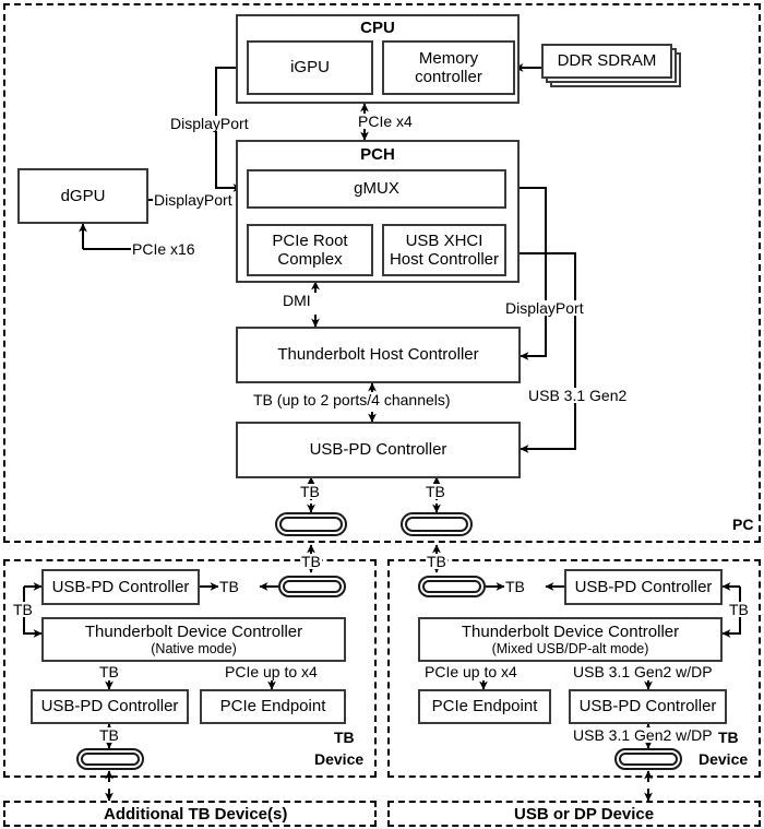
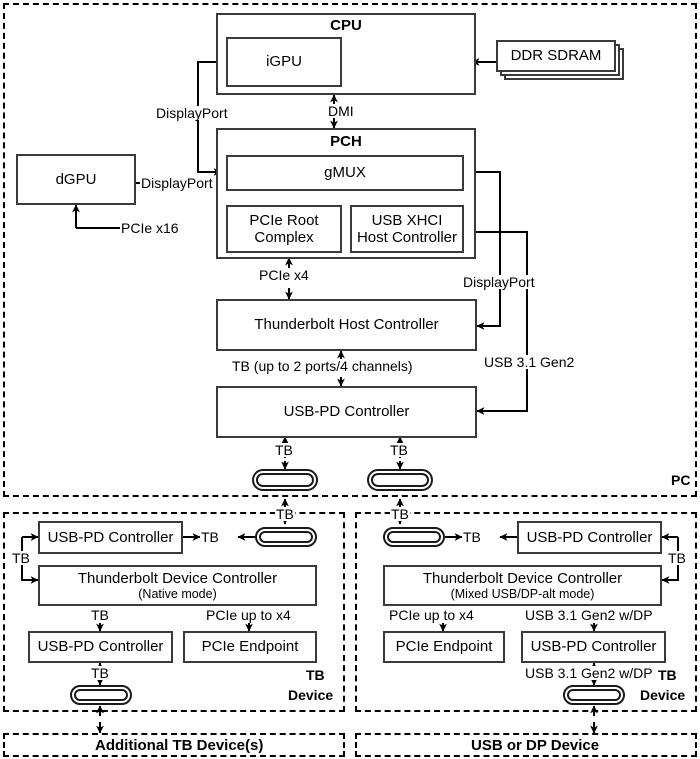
  PC
  CPU
  iGPU
- Memory
- controller
  DDR SDRAM
  dGPU
  PCH
  gMUX
  PCIe Root
  Complex
  USB XHCI
  Host Controller
  Thunderbolt Host Controller
  USB-PD Controller
  DisplayPort
  DisplayPort
- PCIe x4
+ DMI
  PCIe x16
- DMI
+ PCIe x4
  DisplayPort
  USB 3.1 Gen2
  TB (up to 2 ports/4 channels)
  TB
  TB
  TB
  Device
  USB-PD Controller
  Thunderbolt Device Controller
  (Native mode)
  USB-PD Controller
  PCIe Endpoint
  TB
  TB
  TB
  TB
  PCIe up to x4
  TB
  TB
  Device
  USB-PD Controller
  Thunderbolt Device Controller
  (Mixed USB/DP-alt mode)
  PCIe Endpoint
  USB-PD Controller
  TB
  TB
  TB
  PCIe up to x4
  USB 3.1 Gen2 w/DP
  USB 3.1 Gen2 w/DP
  Additional TB Device(s)
  USB or DP Device
